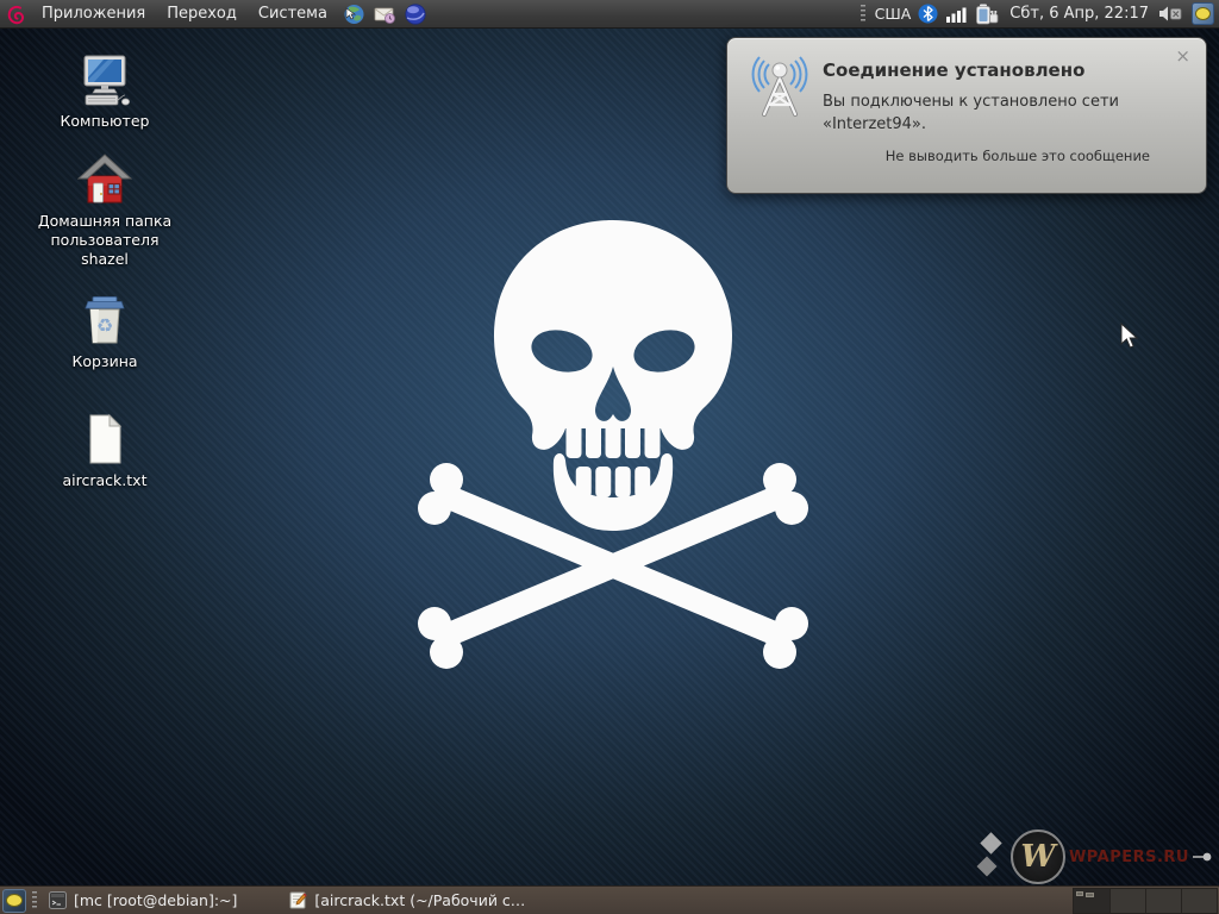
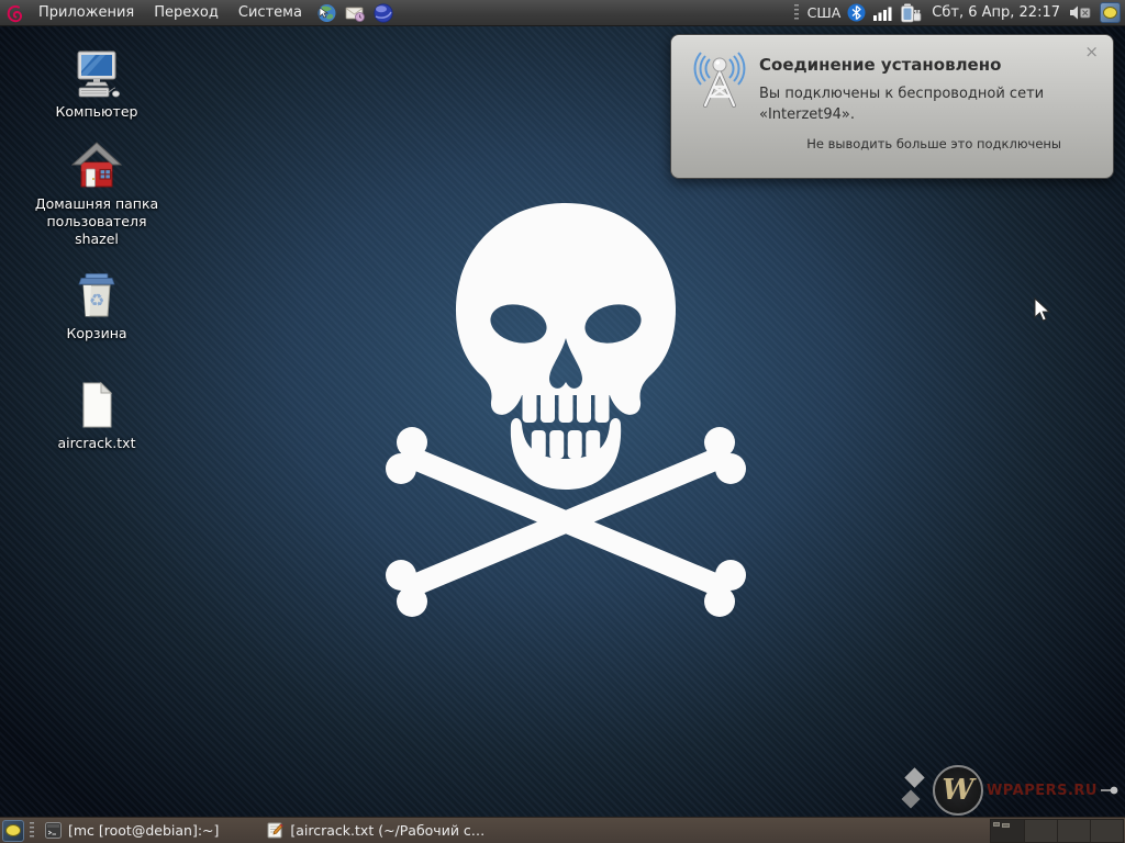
  W
  WPAPERS.RU
  Приложения
  Переход
  Система
  США
  Сбт, 6 Апр, 22:17
  Соединение установлено
- Вы подключены к установлено сети
+ Вы подключены к беспроводной сети
  «Interzet94».
- Не выводить больше это сообщение
+ Не выводить больше это подключены
  ×
  Компьютер
  Домашняя папка пользователя shazel
  ♻
  Корзина
  aircrack.txt
  [mc [root@debian]:~]
  [aircrack.txt (~/Рабочий с…
